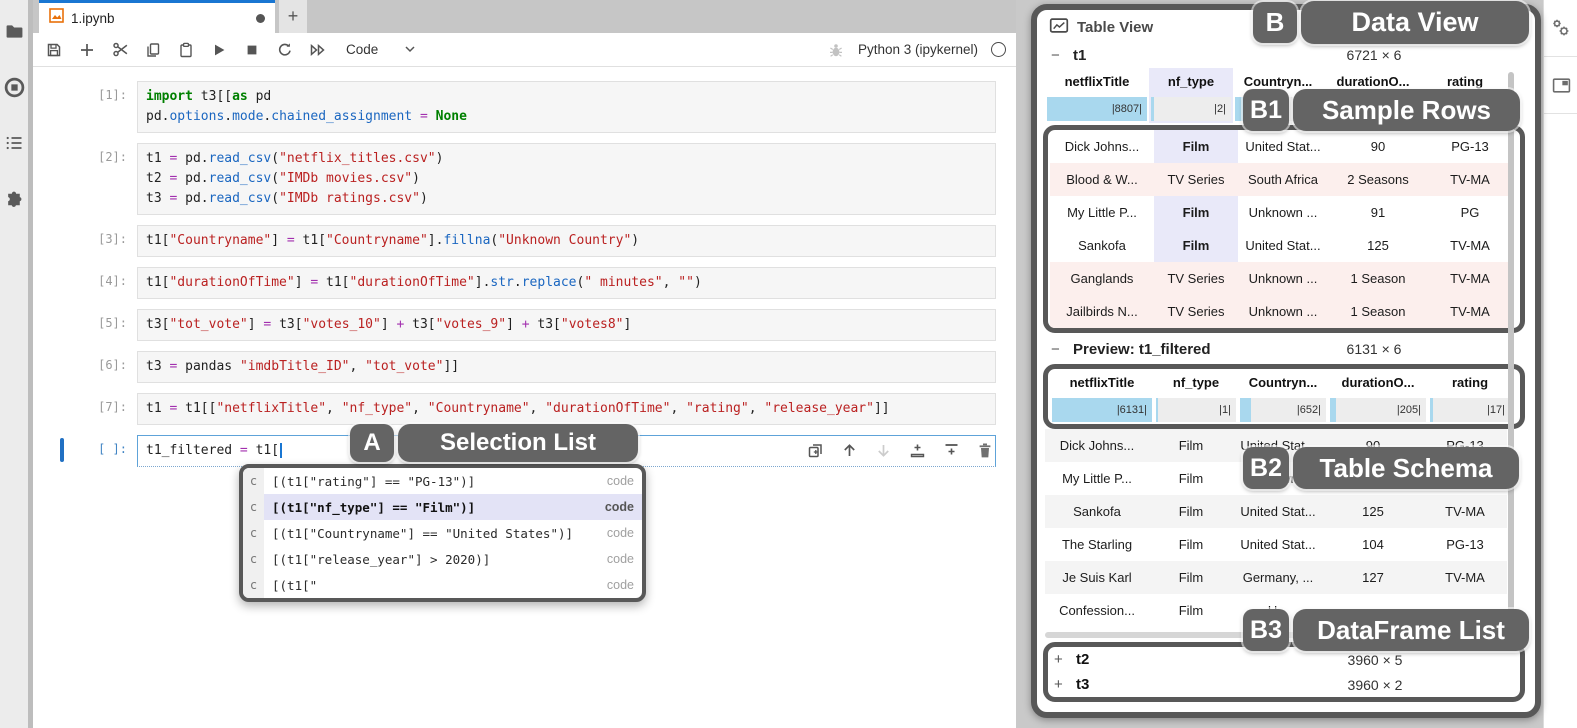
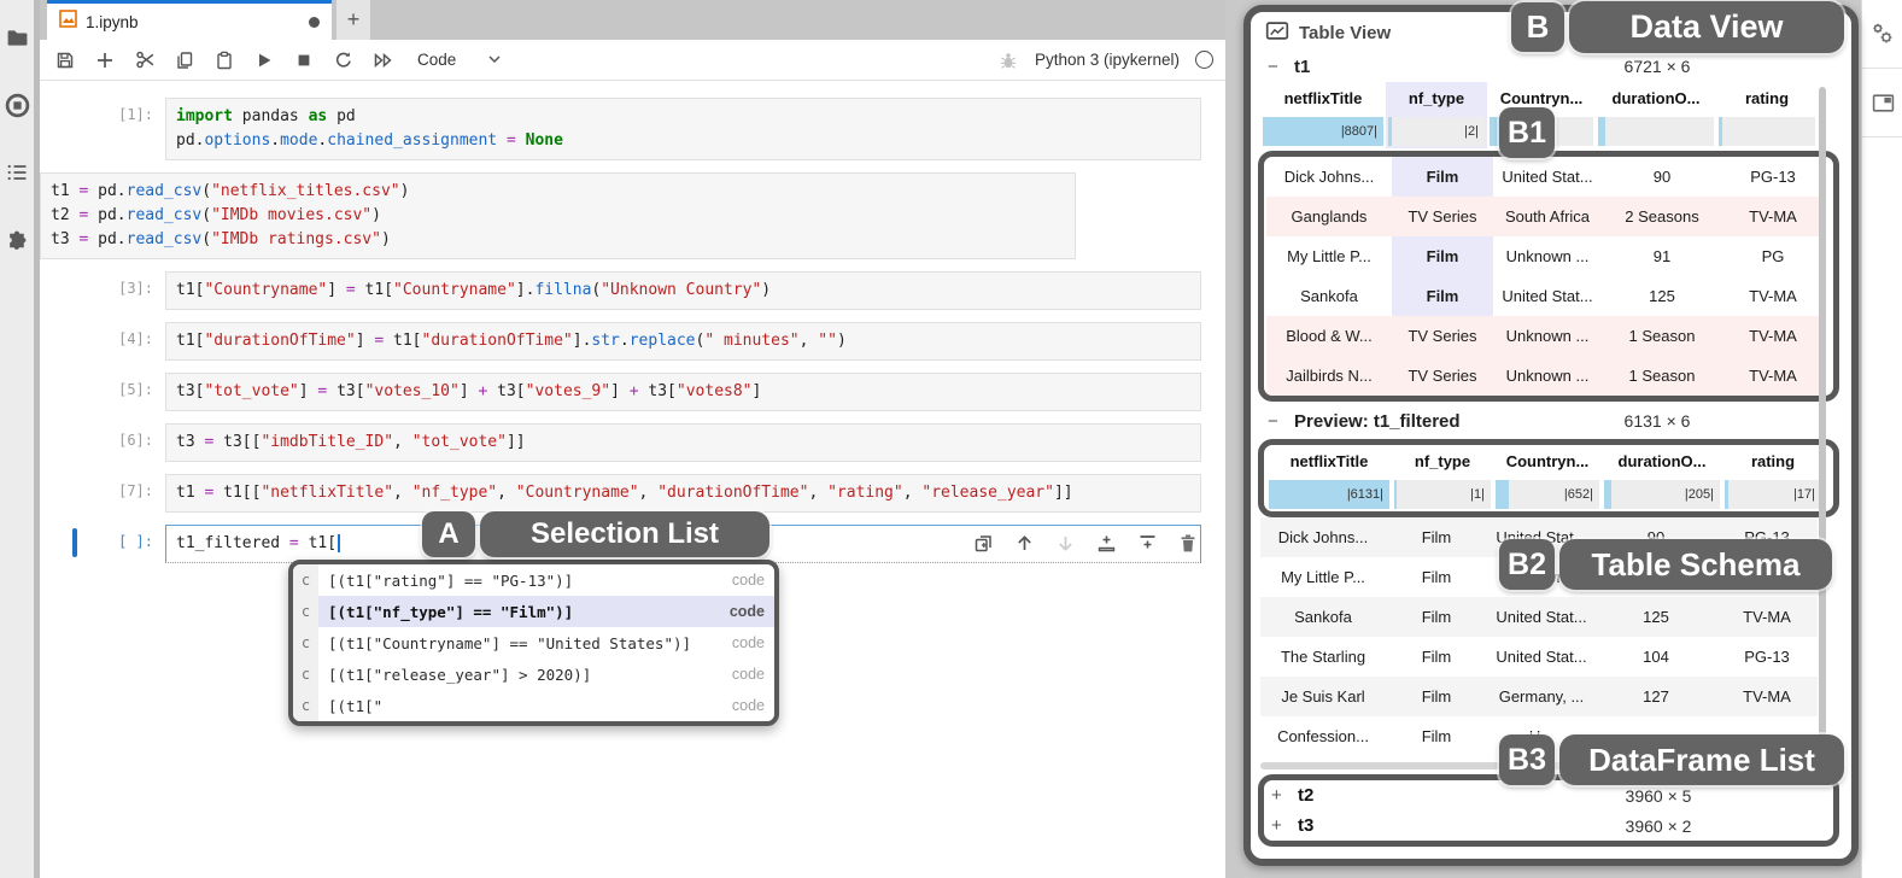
  1.ipynb
  +
  Code
  Python 3 (ipykernel)
  [1]:
- import t3[[as pd
+ import pandas as pd
  pd.options.mode.chained_assignment = None
- [2]:
  t1 = pd.read_csv("netflix_titles.csv")
  t2 = pd.read_csv("IMDb movies.csv")
  t3 = pd.read_csv("IMDb ratings.csv")
  [3]:
  t1["Countryname"] = t1["Countryname"].fillna("Unknown Country")
  [4]:
  t1["durationOfTime"] = t1["durationOfTime"].str.replace(" minutes", "")
  [5]:
  t3["tot_vote"] = t3["votes_10"] + t3["votes_9"] + t3["votes8"]
  [6]:
- t3 = pandas "imdbTitle_ID", "tot_vote"]]
+ t3 = t3[["imdbTitle_ID", "tot_vote"]]
  [7]:
  t1 = t1[["netflixTitle", "nf_type", "Countryname", "durationOfTime", "rating", "release_year"]]
  [ ]:
  t1_filtered = t1[
  c
  [(t1["rating"] == "PG-13")]
  code
  c
  [(t1["nf_type"] == "Film")]
  code
  c
  [(t1["Countryname"] == "United States")]
  code
  c
  [(t1["release_year"] > 2020)]
  code
  c
  [(t1["
  code
  Table View
  −
  t1
  6721 × 6
  netflixTitle
  nf_type
  Countryn...
  durationO...
  rating
  |8807|
  |2|
  Dick Johns...
  Film
  United Stat...
  90
  PG-13
- Blood & W...
+ Ganglands
  TV Series
  South Africa
  2 Seasons
  TV-MA
  My Little P...
  Film
  Unknown ...
  91
  PG
  Sankofa
  Film
  United Stat...
  125
  TV-MA
- Ganglands
+ Blood & W...
  TV Series
  Unknown ...
  1 Season
  TV-MA
  Jailbirds N...
  TV Series
  Unknown ...
  1 Season
  TV-MA
  −
  Preview: t1_filtered
  6131 × 6
  netflixTitle
  nf_type
  Countryn...
  durationO...
  rating
  |6131|
  |1|
  |652|
  |205|
  |17|
  Dick Johns...
  Film
  United Stat...
  90
  PG-13
  My Little P...
  Film
  Sankofa
  Film
  United Stat...
  125
  TV-MA
  The Starling
  Film
  United Stat...
  104
  PG-13
  Je Suis Karl
  Film
  Germany, ...
  127
  TV-MA
  Confession...
  Film
  +
  t2
  3960 × 5
  +
  t3
  3960 × 2
  A
  Selection List
  B
  Data View
  B1
- Sample Rows
  B2
  Table Schema
  B3
  DataFrame List
